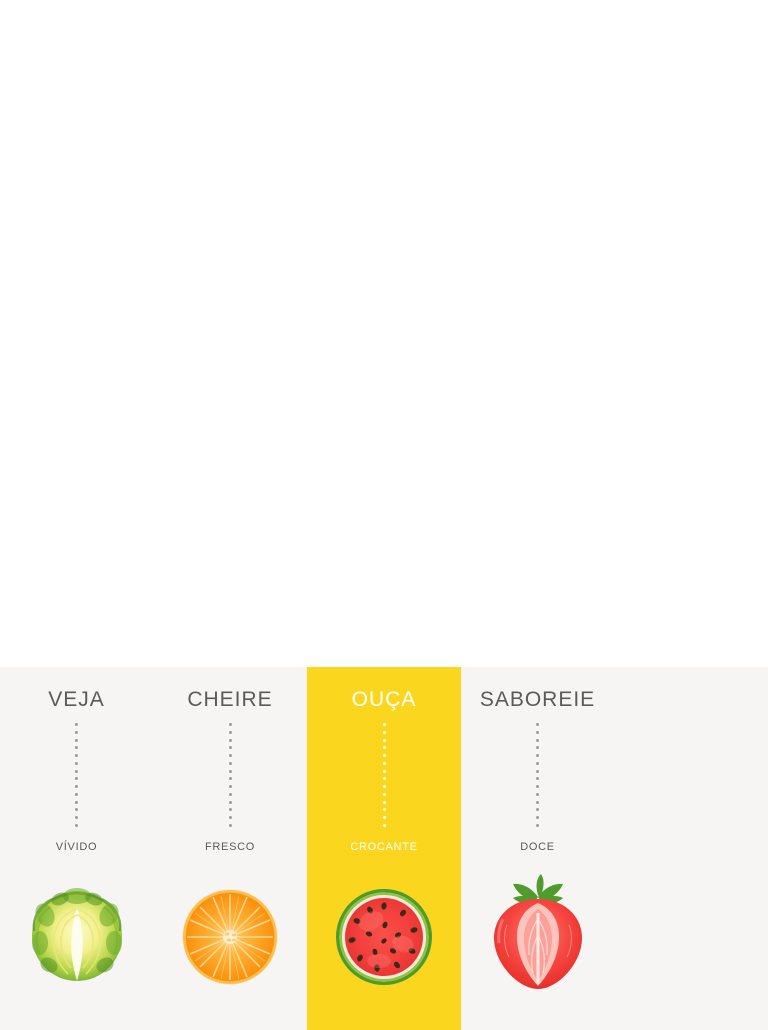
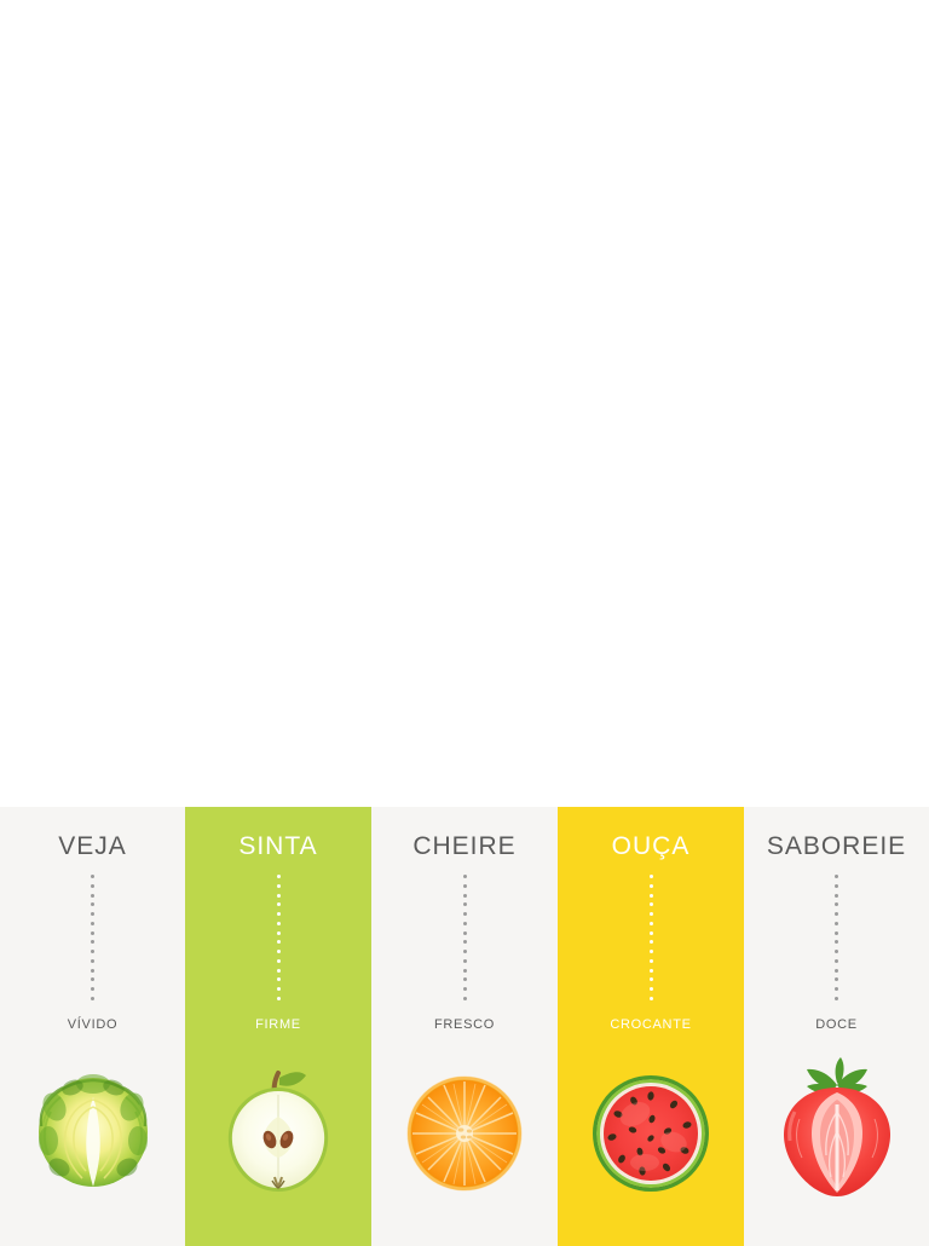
  VEJA
  VÍVIDO
+ SINTA
+ FIRME
  CHEIRE
  FRESCO
  OUÇA
  CROCANTE
  SABOREIE
  DOCE
